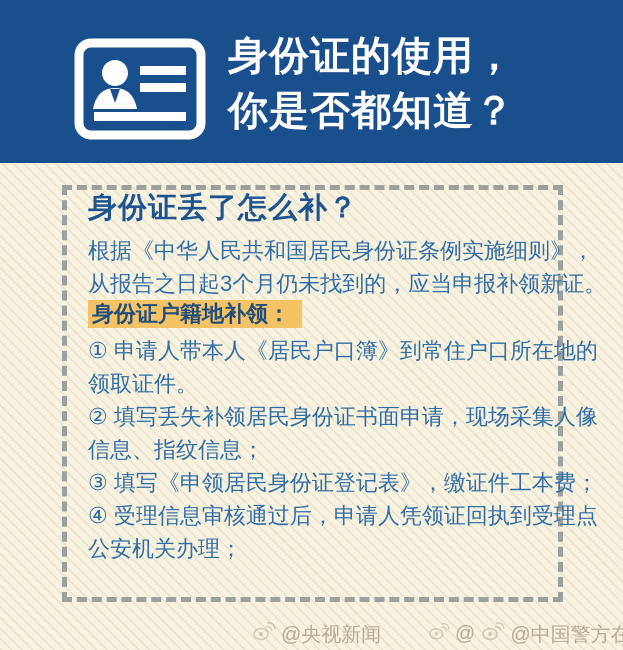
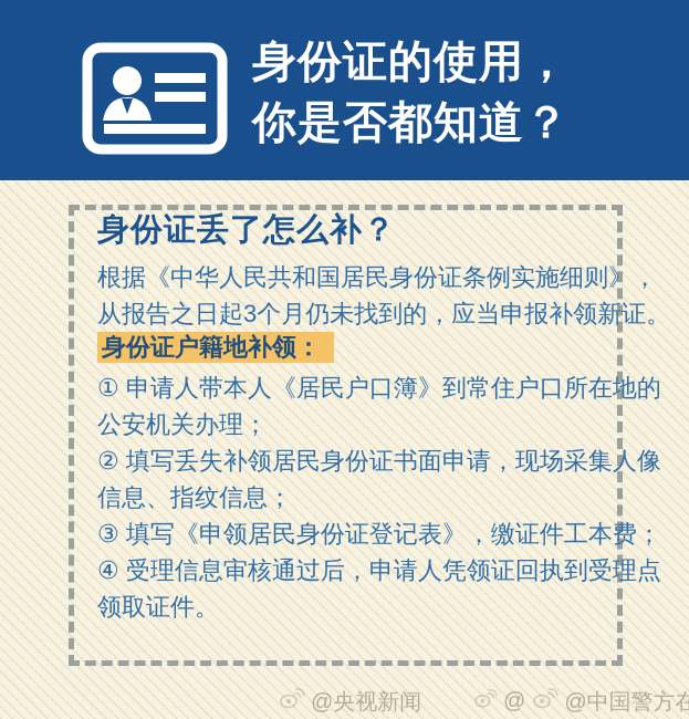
  身份证的使用，
  你是否都知道？
  身份证丢了怎么补？
  根据《中华人民共和国居民身份证条例实施细则》，
  从报告之日起3个月仍未找到的，应当申报补领新证。
  身份证户籍地补领：
  ① 申请人带本人《居民户口簿》到常住户口所在地的
- 领取证件。
+ 公安机关办理；
  ② 填写丢失补领居民身份证书面申请，现场采集人像
  信息、指纹信息；
  ③ 填写《申领居民身份证登记表》，缴证件工本费；
  ④ 受理信息审核通过后，申请人凭领证回执到受理点
- 公安机关办理；
+ 领取证件。
  @央视新闻
  @
  @中国警方在
